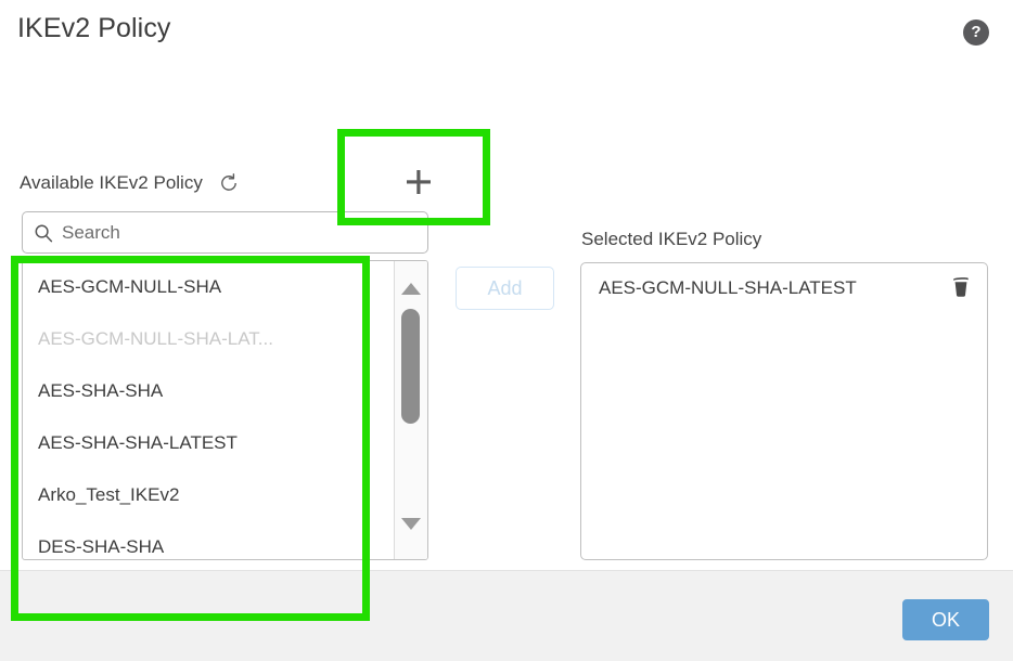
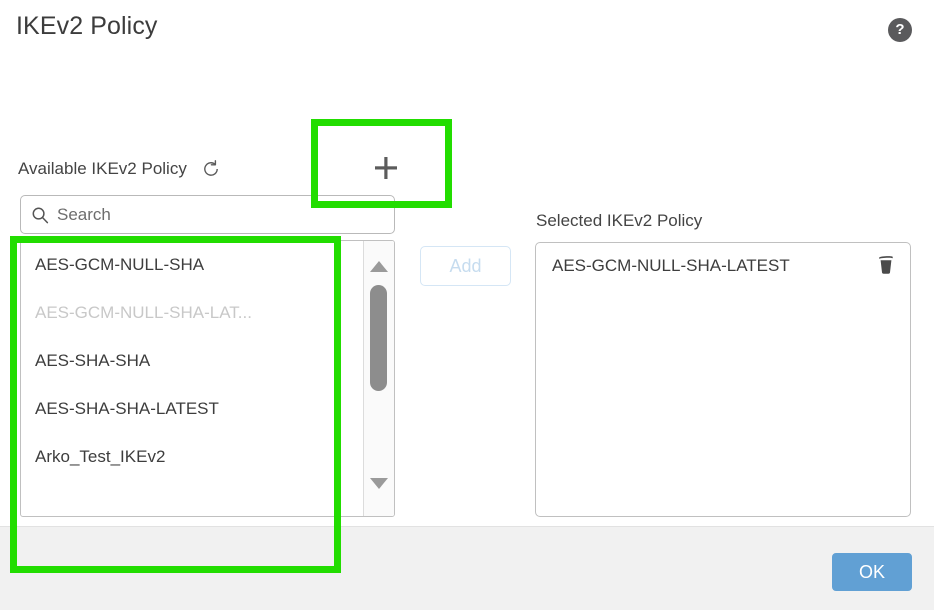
  IKEv2 Policy
  ?
  Available IKEv2 Policy
  Search
  AES-GCM-NULL-SHA
  AES-GCM-NULL-SHA-LAT...
  AES-SHA-SHA
  AES-SHA-SHA-LATEST
  Arko_Test_IKEv2
- DES-SHA-SHA
  Add
  Selected IKEv2 Policy
  AES-GCM-NULL-SHA-LATEST
  OK
